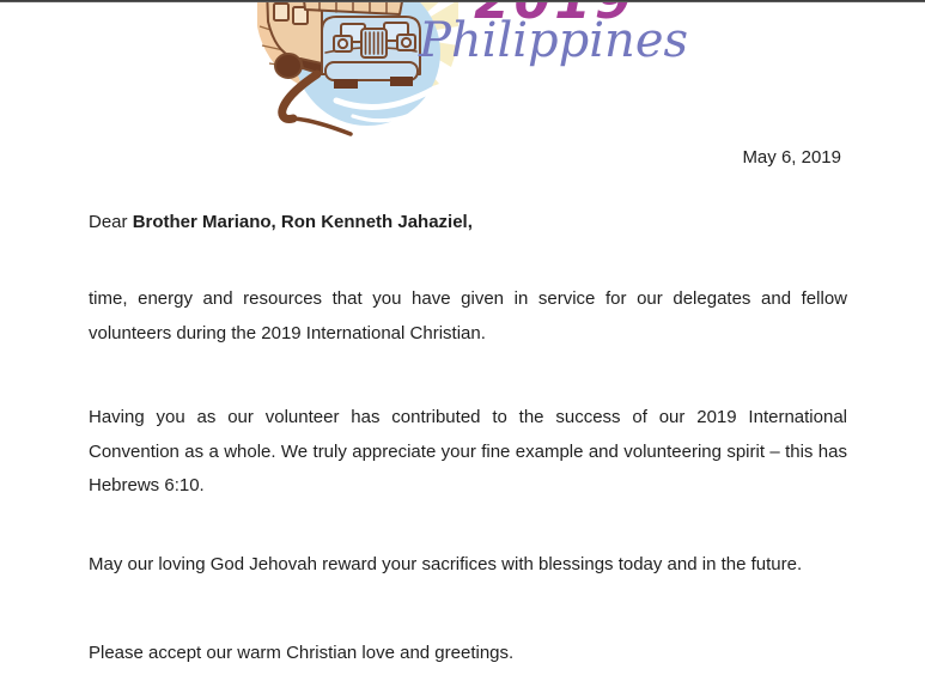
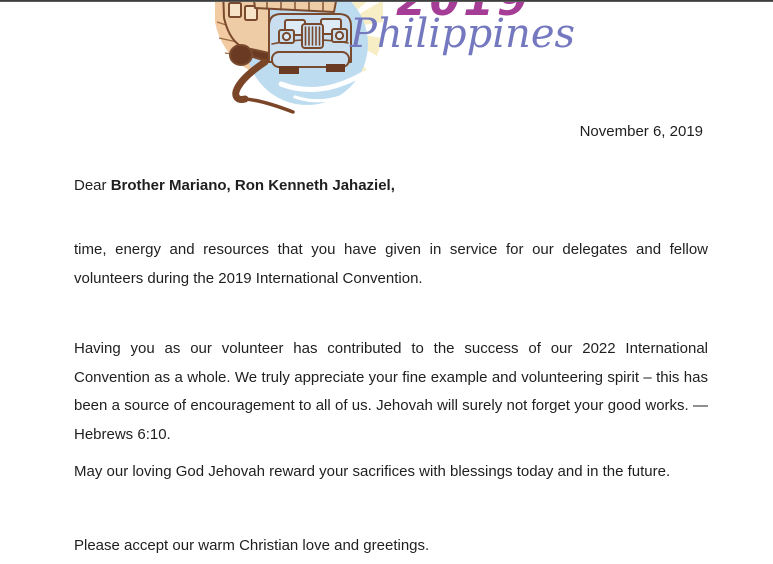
  Philippines
- May 6, 2019
+ November 6, 2019
  Dear Brother Mariano, Ron Kenneth Jahaziel,
  time, energy and resources that you have given in service for our delegates and fellow
- volunteers during the 2019 International Christian.
+ volunteers during the 2019 International Convention.
- Having you as our volunteer has contributed to the success of our 2019 International
+ Having you as our volunteer has contributed to the success of our 2022 International
  Convention as a whole. We truly appreciate your fine example and volunteering spirit – this has
+ been a source of encouragement to all of us. Jehovah will surely not forget your good works. —
  Hebrews 6:10.
  May our loving God Jehovah reward your sacrifices with blessings today and in the future.
  Please accept our warm Christian love and greetings.
